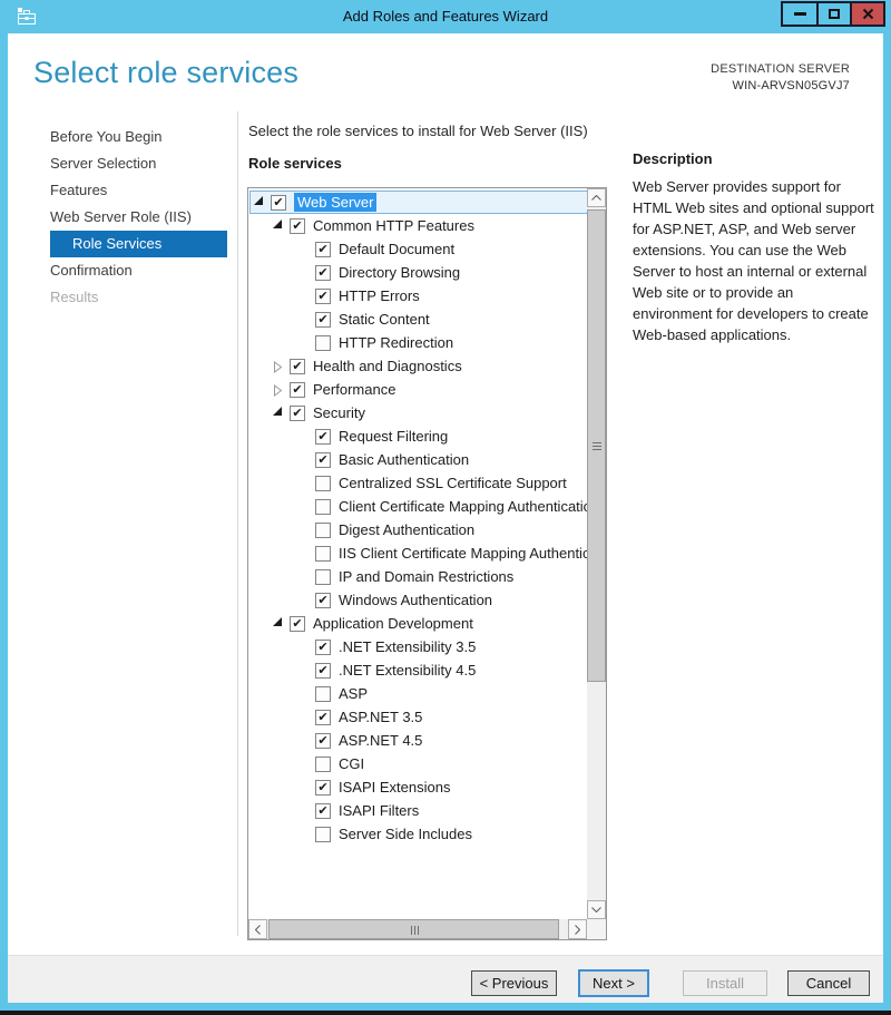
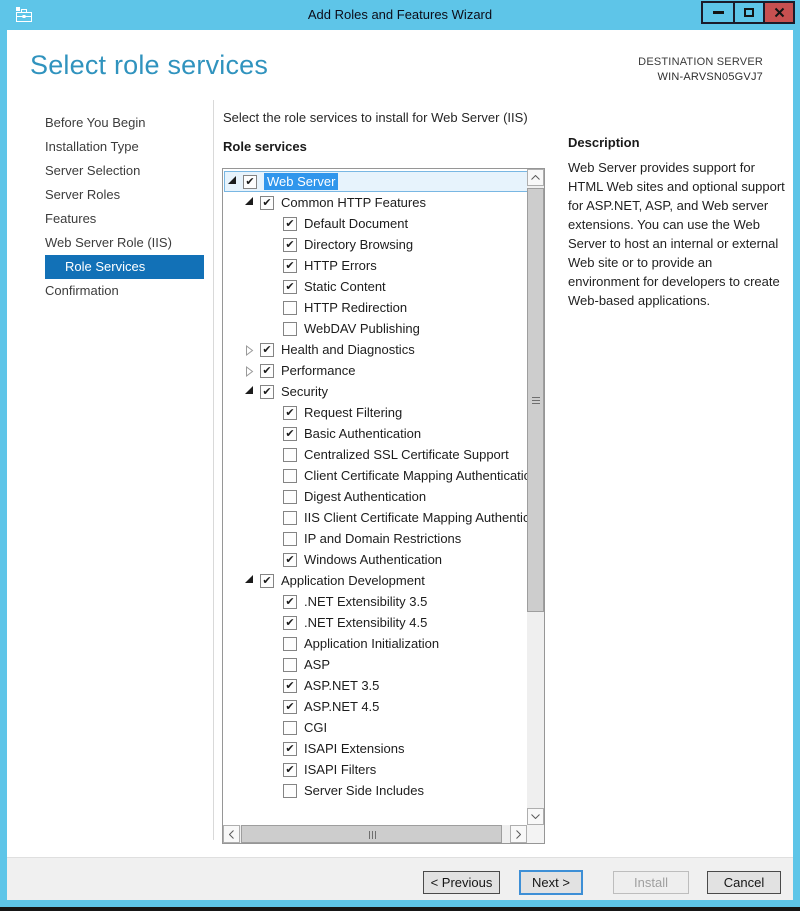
  Add Roles and Features Wizard
  Select role services
  DESTINATION SERVER
  WIN-ARVSN05GVJ7
  Before You Begin
+ Installation Type
  Server Selection
+ Server Roles
  Features
  Web Server Role (IIS)
  Role Services
  Confirmation
- Results
  Select the role services to install for Web Server (IIS)
  Role services
  ✔
  Web Server
  ✔
  Common HTTP Features
  ✔
  Default Document
  ✔
  Directory Browsing
  ✔
  HTTP Errors
  ✔
  Static Content
  HTTP Redirection
+ WebDAV Publishing
  ✔
  Health and Diagnostics
  ✔
  Performance
  ✔
  Security
  ✔
  Request Filtering
  ✔
  Basic Authentication
  Centralized SSL Certificate Support
  Client Certificate Mapping Authenticati
  Digest Authentication
  IIS Client Certificate Mapping Authenti
  IP and Domain Restrictions
  ✔
  Windows Authentication
  ✔
  Application Development
  ✔
  .NET Extensibility 3.5
  ✔
  .NET Extensibility 4.5
+ Application Initialization
  ASP
  ✔
  ASP.NET 3.5
  ✔
  ASP.NET 4.5
  CGI
  ✔
  ISAPI Extensions
  ✔
  ISAPI Filters
  Server Side Includes
  Description
  Web Server provides support for HTML Web sites and optional support for ASP.NET, ASP, and Web server extensions. You can use the Web Server to host an internal or external Web site or to provide an environment for developers to create Web-based applications.
  < Previous
  Next >
  Install
  Cancel
